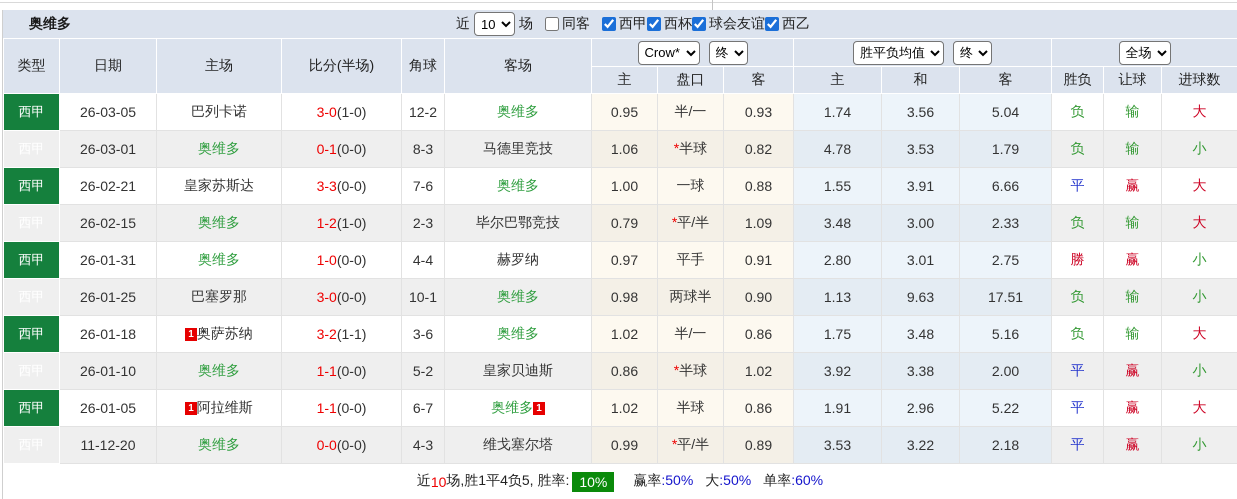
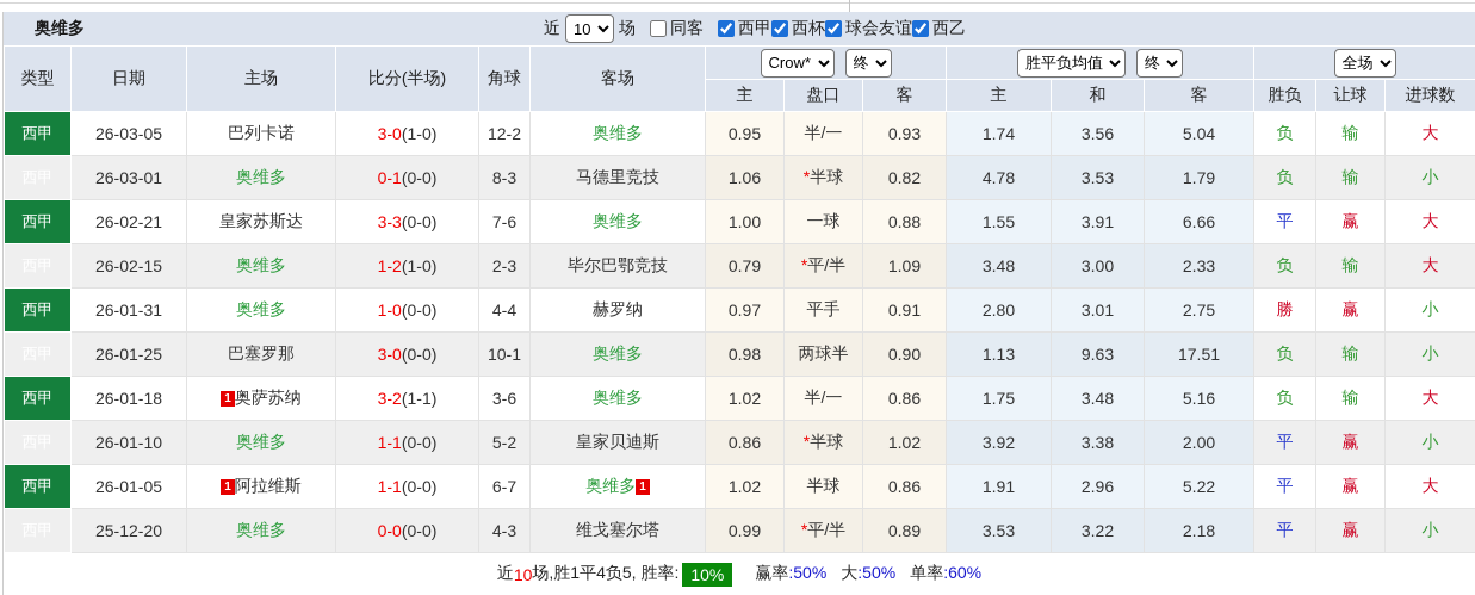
  奥维多
  近
  10
  场
  同客
  西甲
  西杯
  球会友谊
  西乙
  类型	日期	主场	比分(半场)	角球	客场	Crow* 终	胜平负均值 终	全场
  主	盘口	客	主	和	客	胜负	让球	进球数
  西甲	26-03-05	巴列卡诺	3-0(1-0)	12-2	奥维多	0.95	半/一	0.93	1.74	3.56	5.04	负	输	大
  	26-03-01	奥维多	0-1(0-0)	8-3	马德里竞技	1.06	*半球	0.82	4.78	3.53	1.79	负	输	小
  西甲	26-02-21	皇家苏斯达	3-3(0-0)	7-6	奥维多	1.00	一球	0.88	1.55	3.91	6.66	平	赢	大
  	26-02-15	奥维多	1-2(1-0)	2-3	毕尔巴鄂竞技	0.79	*平/半	1.09	3.48	3.00	2.33	负	输	大
  西甲	26-01-31	奥维多	1-0(0-0)	4-4	赫罗纳	0.97	平手	0.91	2.80	3.01	2.75	勝	赢	小
  	26-01-25	巴塞罗那	3-0(0-0)	10-1	奥维多	0.98	两球半	0.90	1.13	9.63	17.51	负	输	小
  西甲	26-01-18	1 奥萨苏纳	3-2(1-1)	3-6	奥维多	1.02	半/一	0.86	1.75	3.48	5.16	负	输	大
  	26-01-10	奥维多	1-1(0-0)	5-2	皇家贝迪斯	0.86	*半球	1.02	3.92	3.38	2.00	平	赢	小
  西甲	26-01-05	1 阿拉维斯	1-1(0-0)	6-7	奥维多 1	1.02	半球	0.86	1.91	2.96	5.22	平	赢	大
- 	11-12-20	奥维多	0-0(0-0)	4-3	维戈塞尔塔	0.99	*平/半	0.89	3.53	3.22	2.18	平	赢	小
+ 	25-12-20	奥维多	0-0(0-0)	4-3	维戈塞尔塔	0.99	*平/半	0.89	3.53	3.22	2.18	平	赢	小
  近
  10
  场,胜1平4负5, 胜率:
  10%
  赢率:50%
  大:50%
  单率:60%
